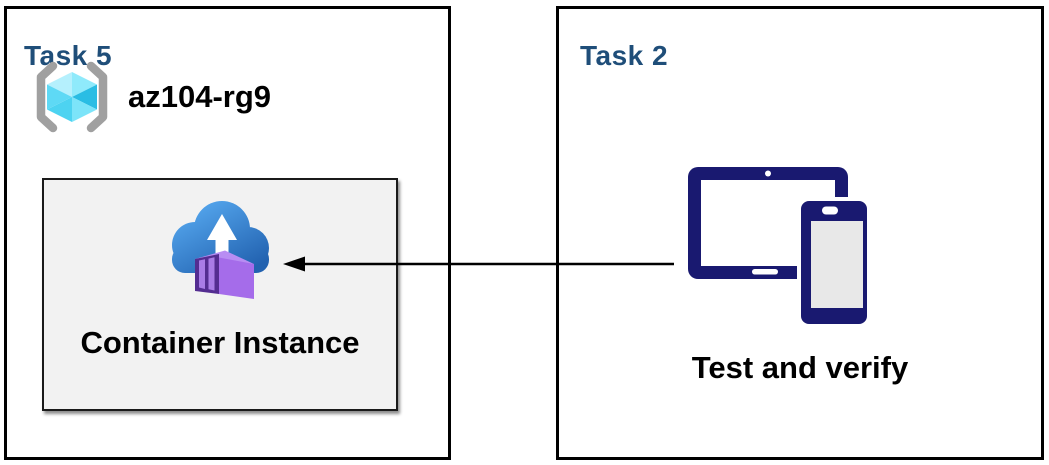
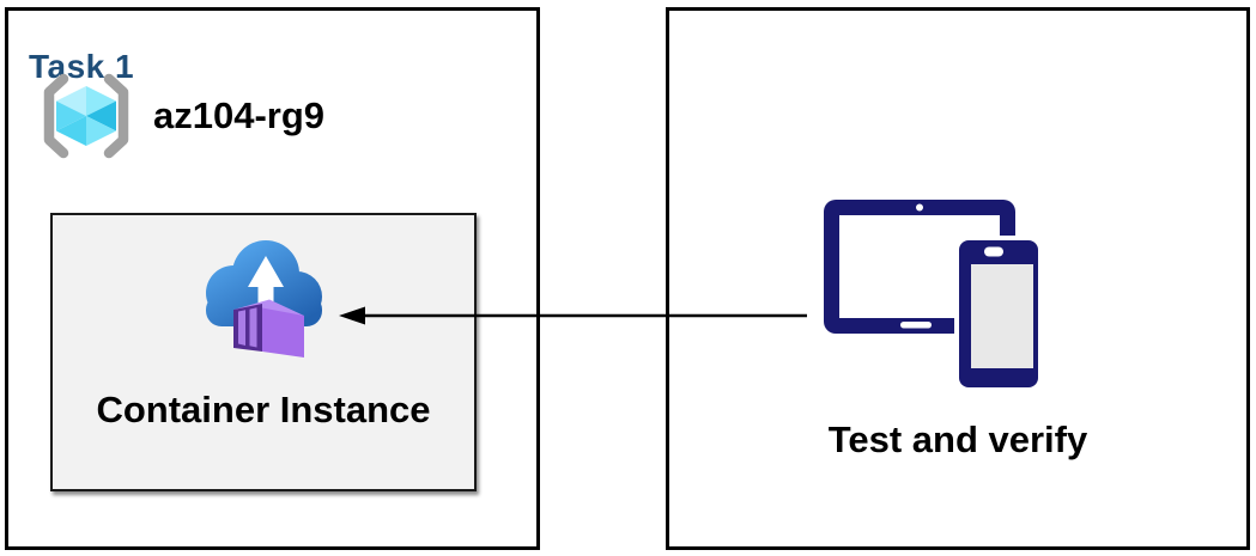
- Task 5
+ Task 1
  az104-rg9
  Container Instance
- Task 2
  Test and verify
